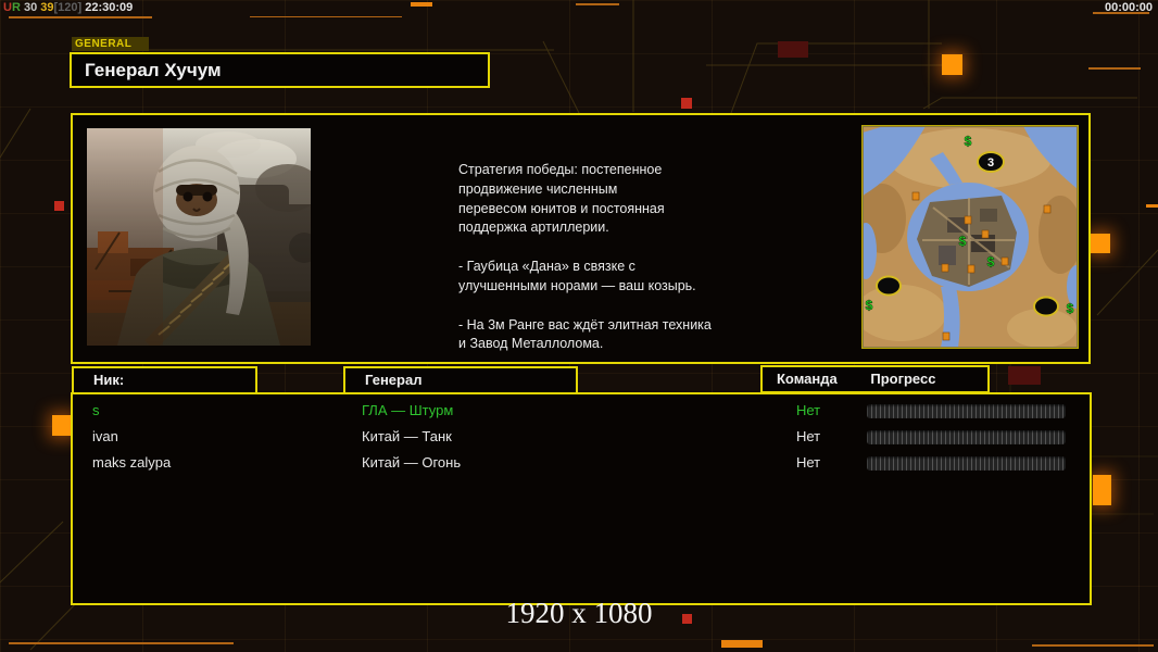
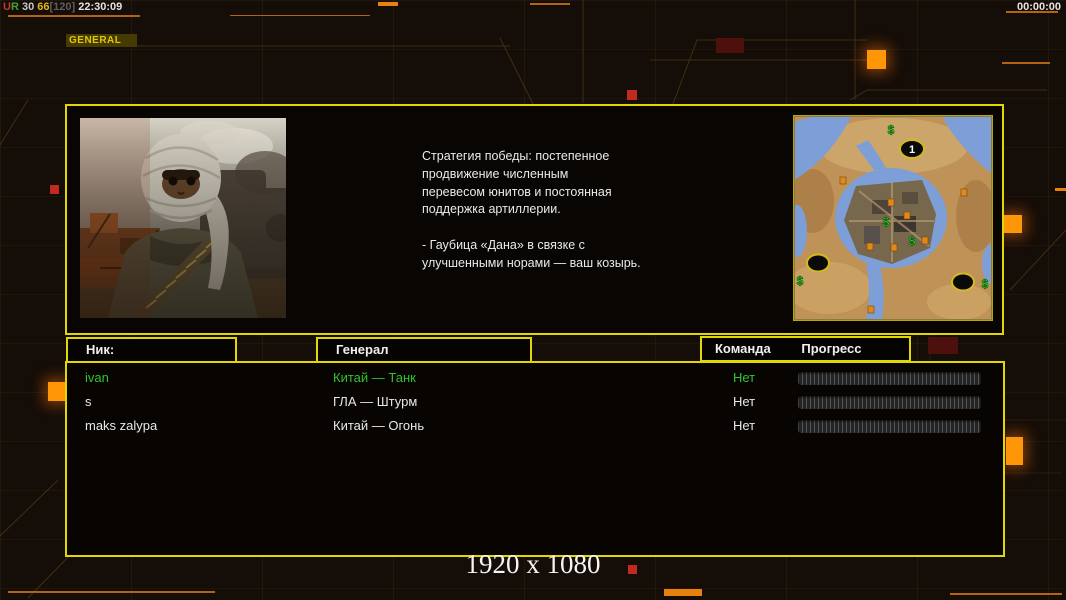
- UR 30 39[120] 22:30:09
+ UR 30 66[120] 22:30:09
  00:00:00
  GENERAL
- Генерал Хучум
  Стратегия победы: постепенное
  продвижение численным
  перевесом юнитов и постоянная
  поддержка артиллерии.
  - Гаубица «Дана» в связке с
  улучшенными норами — ваш козырь.
- - На 3м Ранге вас ждёт элитная техника
- и Завод Металлолома.
- 3
+ 1
  $
  $
  $
  $
  $
  Ник:
  Генерал
  Команда Прогресс
- s
+ ivan
- ГЛА — Штурм
+ Китай — Танк
  Нет
- ivan
+ s
- Китай — Танк
+ ГЛА — Штурм
  Нет
  maks zalypa
  Китай — Огонь
  Нет
  1920 x 1080
